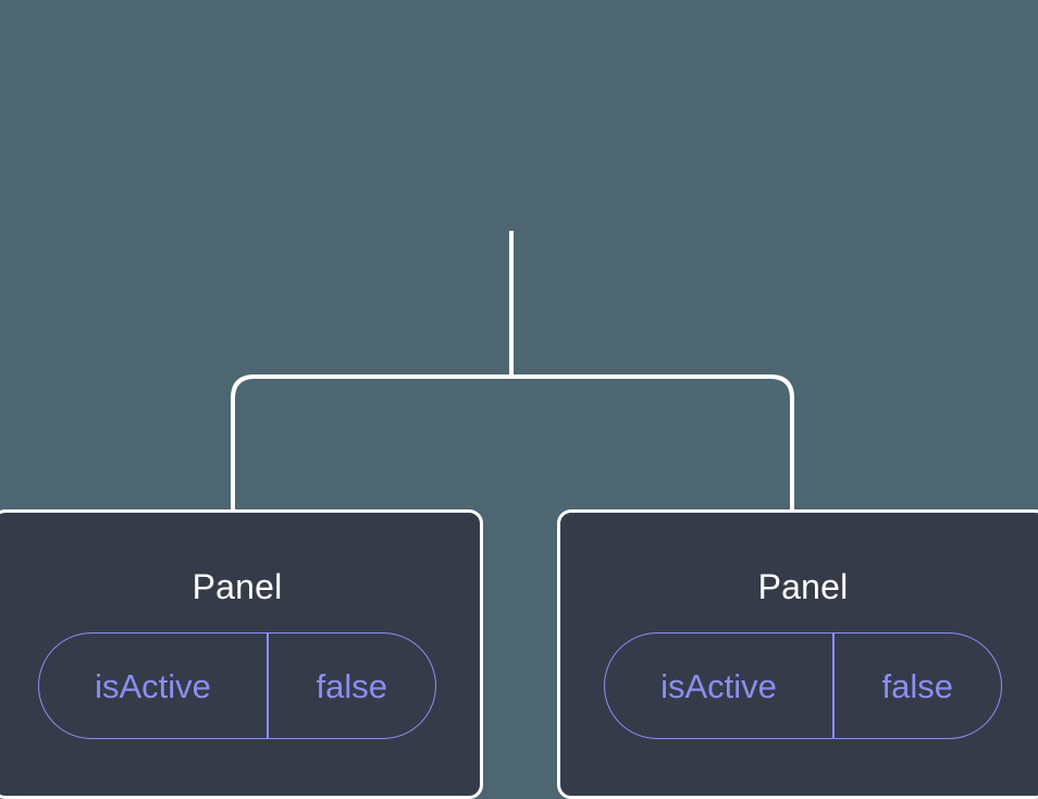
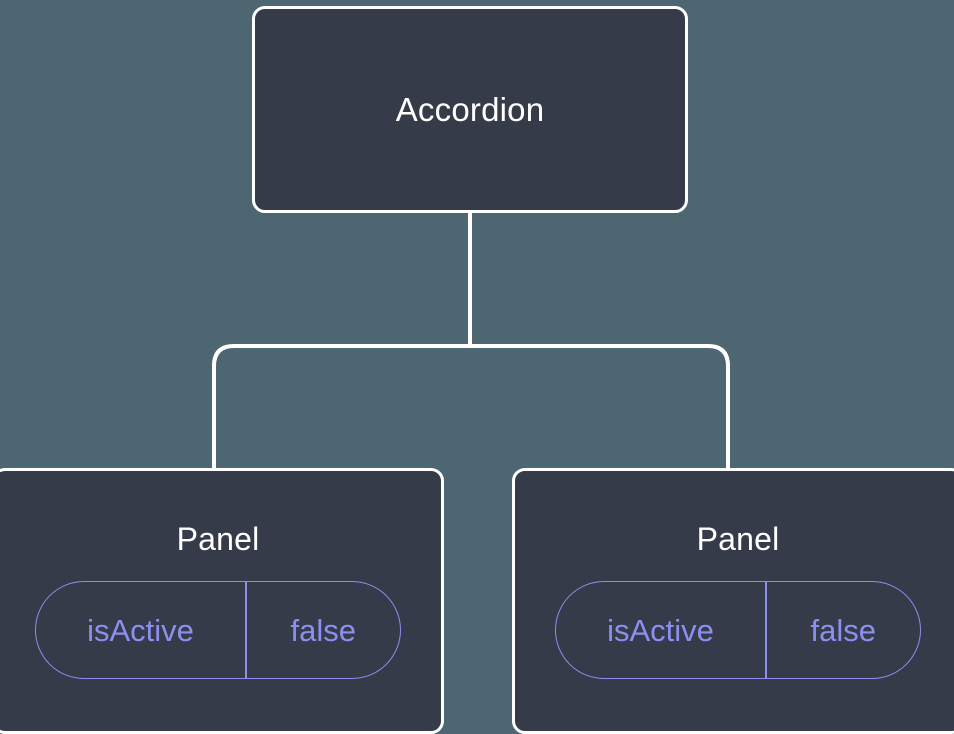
+ Accordion
  Panel
  isActive
  false
  Panel
  isActive
  false
